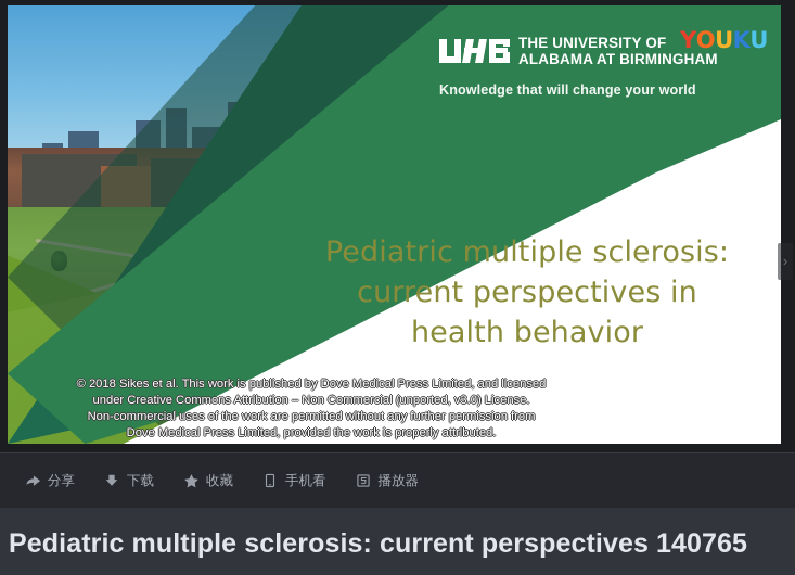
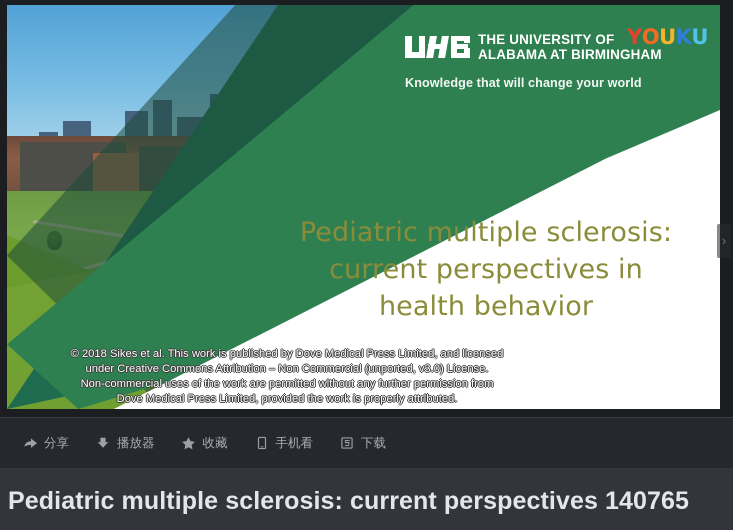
  THE UNIVERSITY OF
  ALABAMA AT BIRMINGHAM
  Knowledge that will change your world
  Pediatric multiple sclerosis:
  current perspectives in
  health behavior
  © 2018 Sikes et al. This work is published by Dove Medical Press Limited, and licensed
  under Creative Commons Attribution – Non Commercial (unported, v3.0) License.
  Non-commercial uses of the work are permitted without any further permission from
  Dove Medical Press Limited, provided the work is properly attributed.
  YOUKU
  ›
  分享
- 下载
+ 播放器
  收藏
  手机看
- 播放器
+ 下载
  Pediatric multiple sclerosis: current perspectives 140765
